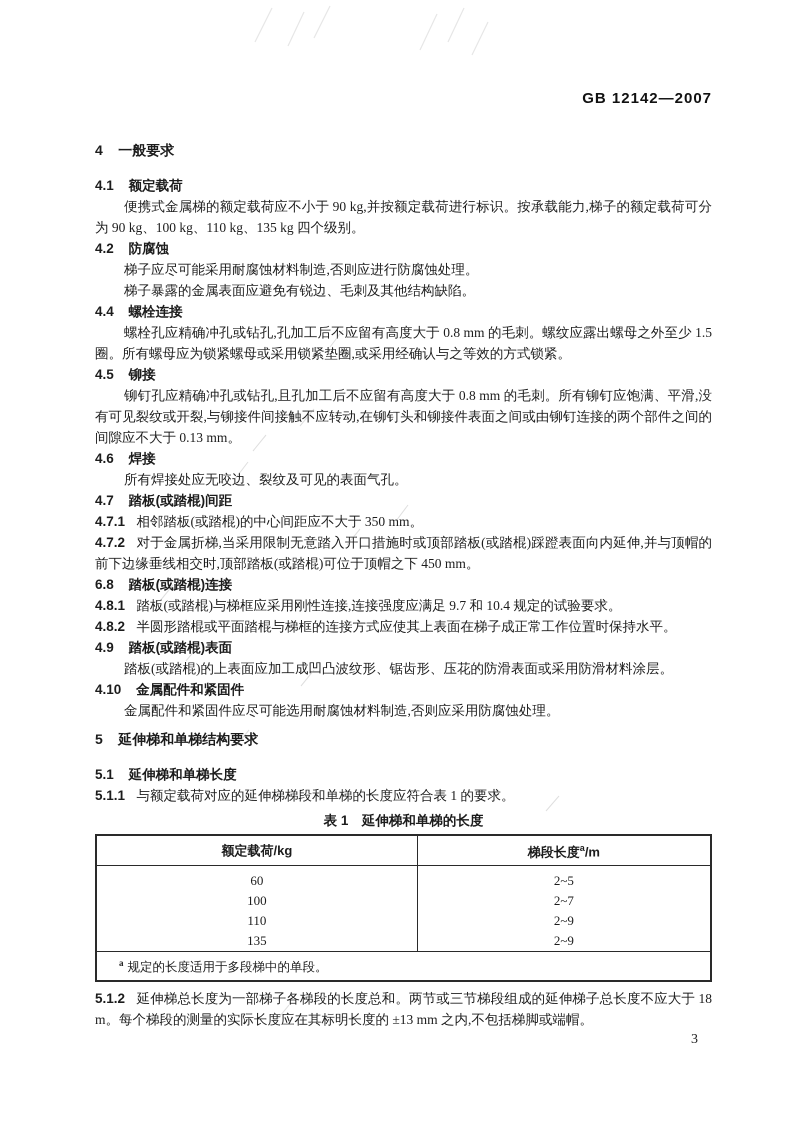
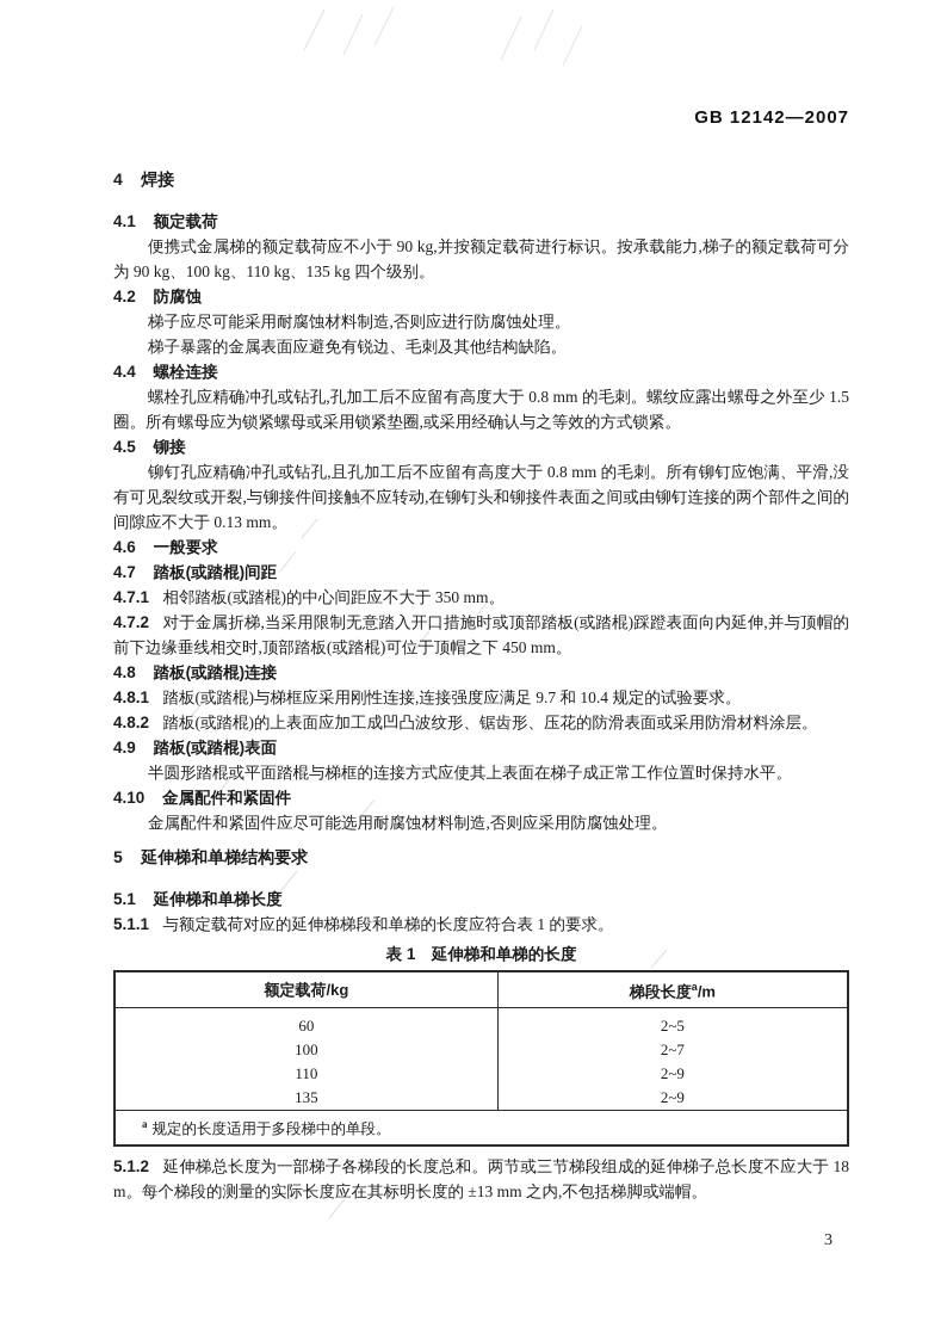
  GB 12142—2007
- 4 一般要求
+ 4 焊接
  4.1 额定载荷
  便携式金属梯的额定载荷应不小于 90 kg,并按额定载荷进行标识。按承载能力,梯子的额定载荷可分为 90 kg、100 kg、110 kg、135 kg 四个级别。
  4.2 防腐蚀
  梯子应尽可能采用耐腐蚀材料制造,否则应进行防腐蚀处理。
  梯子暴露的金属表面应避免有锐边、毛刺及其他结构缺陷。
  4.4 螺栓连接
  螺栓孔应精确冲孔或钻孔,孔加工后不应留有高度大于 0.8 mm 的毛刺。螺纹应露出螺母之外至少 1.5 圈。所有螺母应为锁紧螺母或采用锁紧垫圈,或采用经确认与之等效的方式锁紧。
  4.5 铆接
  铆钉孔应精确冲孔或钻孔,且孔加工后不应留有高度大于 0.8 mm 的毛刺。所有铆钉应饱满、平滑,没有可见裂纹或开裂,与铆接件间接触不应转动,在铆钉头和铆接件表面之间或由铆钉连接的两个部件之间的间隙应不大于 0.13 mm。
- 4.6 焊接
+ 4.6 一般要求
- 所有焊接处应无咬边、裂纹及可见的表面气孔。
  4.7 踏板(或踏棍)间距
  4.7.1 相邻踏板(或踏棍)的中心间距应不大于 350 mm。
  4.7.2 对于金属折梯,当采用限制无意踏入开口措施时或顶部踏板(或踏棍)踩蹬表面向内延伸,并与顶帽的前下边缘垂线相交时,顶部踏板(或踏棍)可位于顶帽之下 450 mm。
- 6.8 踏板(或踏棍)连接
+ 4.8 踏板(或踏棍)连接
  4.8.1 踏板(或踏棍)与梯框应采用刚性连接,连接强度应满足 9.7 和 10.4 规定的试验要求。
- 4.8.2 半圆形踏棍或平面踏棍与梯框的连接方式应使其上表面在梯子成正常工作位置时保持水平。
+ 4.8.2 踏板(或踏棍)的上表面应加工成凹凸波纹形、锯齿形、压花的防滑表面或采用防滑材料涂层。
  4.9 踏板(或踏棍)表面
- 踏板(或踏棍)的上表面应加工成凹凸波纹形、锯齿形、压花的防滑表面或采用防滑材料涂层。
+ 半圆形踏棍或平面踏棍与梯框的连接方式应使其上表面在梯子成正常工作位置时保持水平。
  4.10 金属配件和紧固件
  金属配件和紧固件应尽可能选用耐腐蚀材料制造,否则应采用防腐蚀处理。
  5 延伸梯和单梯结构要求
  5.1 延伸梯和单梯长度
  5.1.1 与额定载荷对应的延伸梯梯段和单梯的长度应符合表 1 的要求。
  表 1 延伸梯和单梯的长度
  额定载荷/kg	梯段长度a/m
  60	2~5
  100	2~7
  110	2~9
  135	2~9
  a 规定的长度适用于多段梯中的单段。
  5.1.2 延伸梯总长度为一部梯子各梯段的长度总和。两节或三节梯段组成的延伸梯子总长度不应大于 18 m。每个梯段的测量的实际长度应在其标明长度的 ±13 mm 之内,不包括梯脚或端帽。
  3
